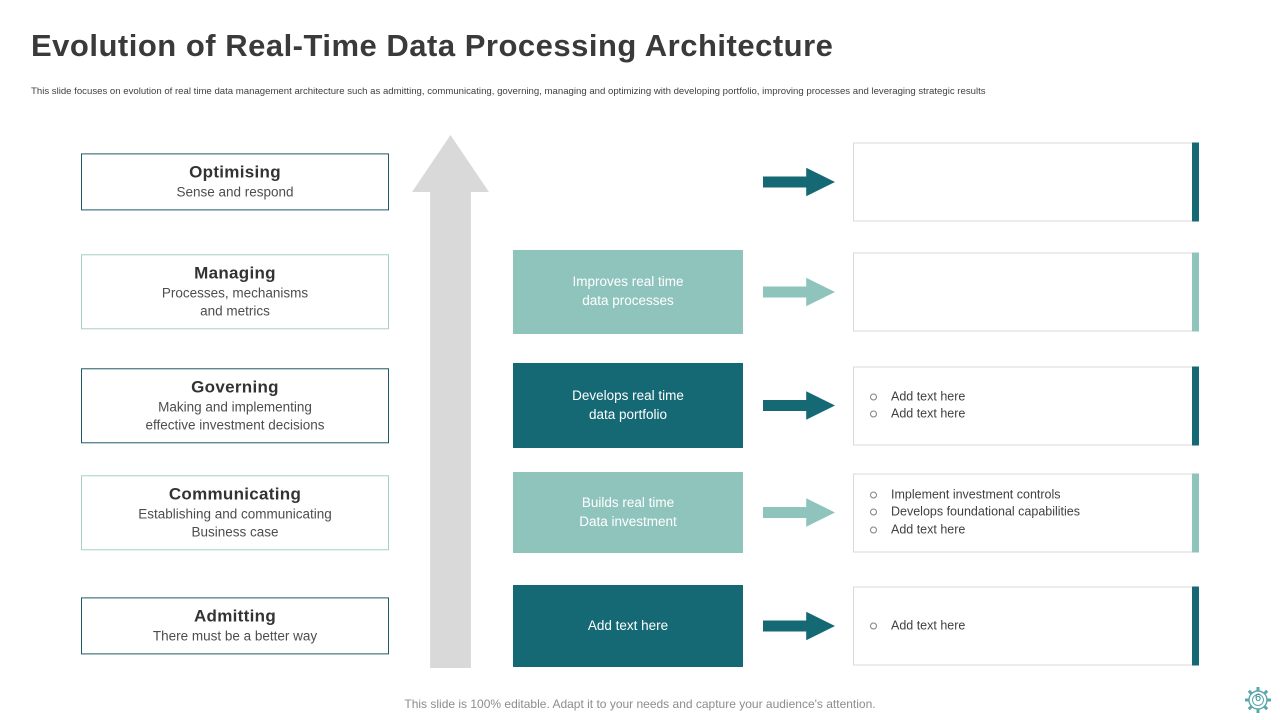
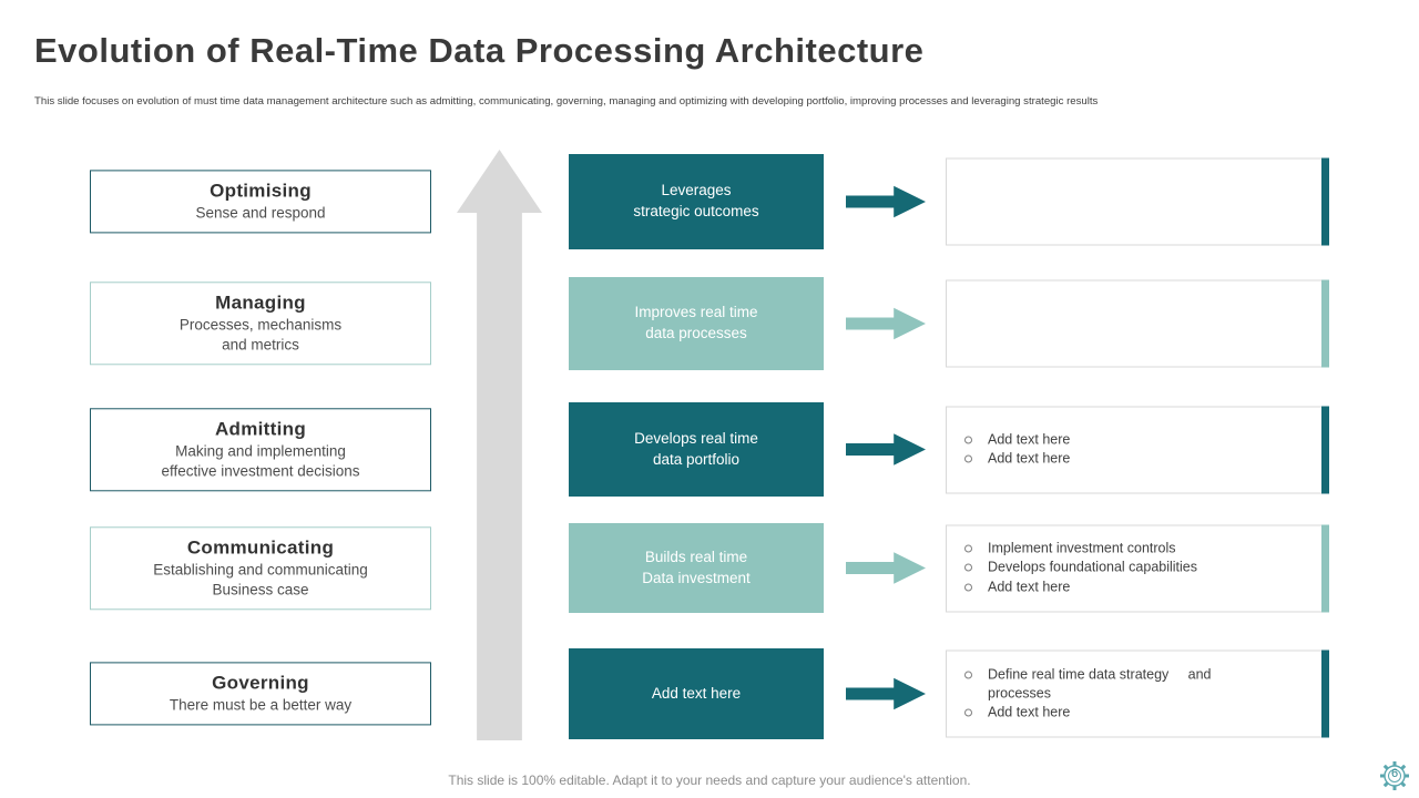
  Evolution of Real-Time Data Processing Architecture
- This slide focuses on evolution of real time data management architecture such as admitting, communicating, governing, managing and optimizing with developing portfolio, improving processes and leveraging strategic results
+ This slide focuses on evolution of must time data management architecture such as admitting, communicating, governing, managing and optimizing with developing portfolio, improving processes and leveraging strategic results
  Optimising
  Sense and respond
+ Leverages
+ strategic outcomes
  Managing
  Processes, mechanisms
  and metrics
  Improves real time
  data processes
- Governing
+ Admitting
  Making and implementing
  effective investment decisions
  Develops real time
  data portfolio
  Add text here
  Add text here
  Communicating
  Establishing and communicating
  Business case
  Builds real time
  Data investment
  Implement investment controls
  Develops foundational capabilities
  Add text here
- Admitting
+ Governing
  There must be a better way
  Add text here
+ Define real time data strategy and
+ processes
  Add text here
  This slide is 100% editable. Adapt it to your needs and capture your audience's attention.
  6
